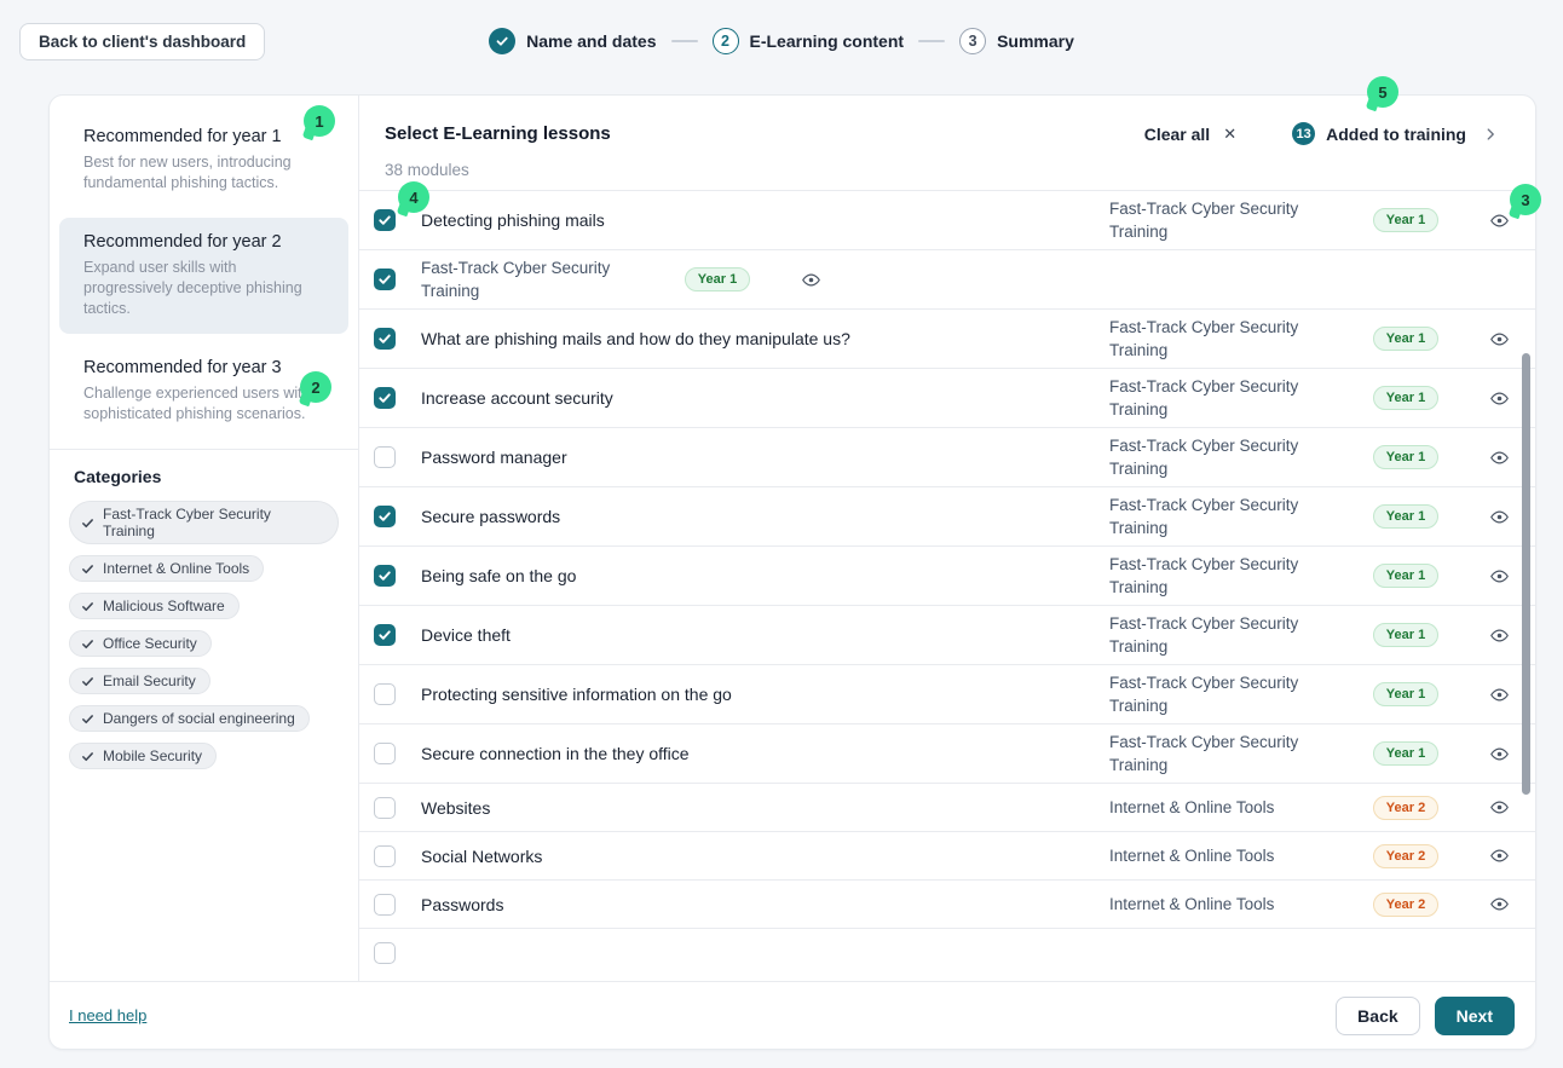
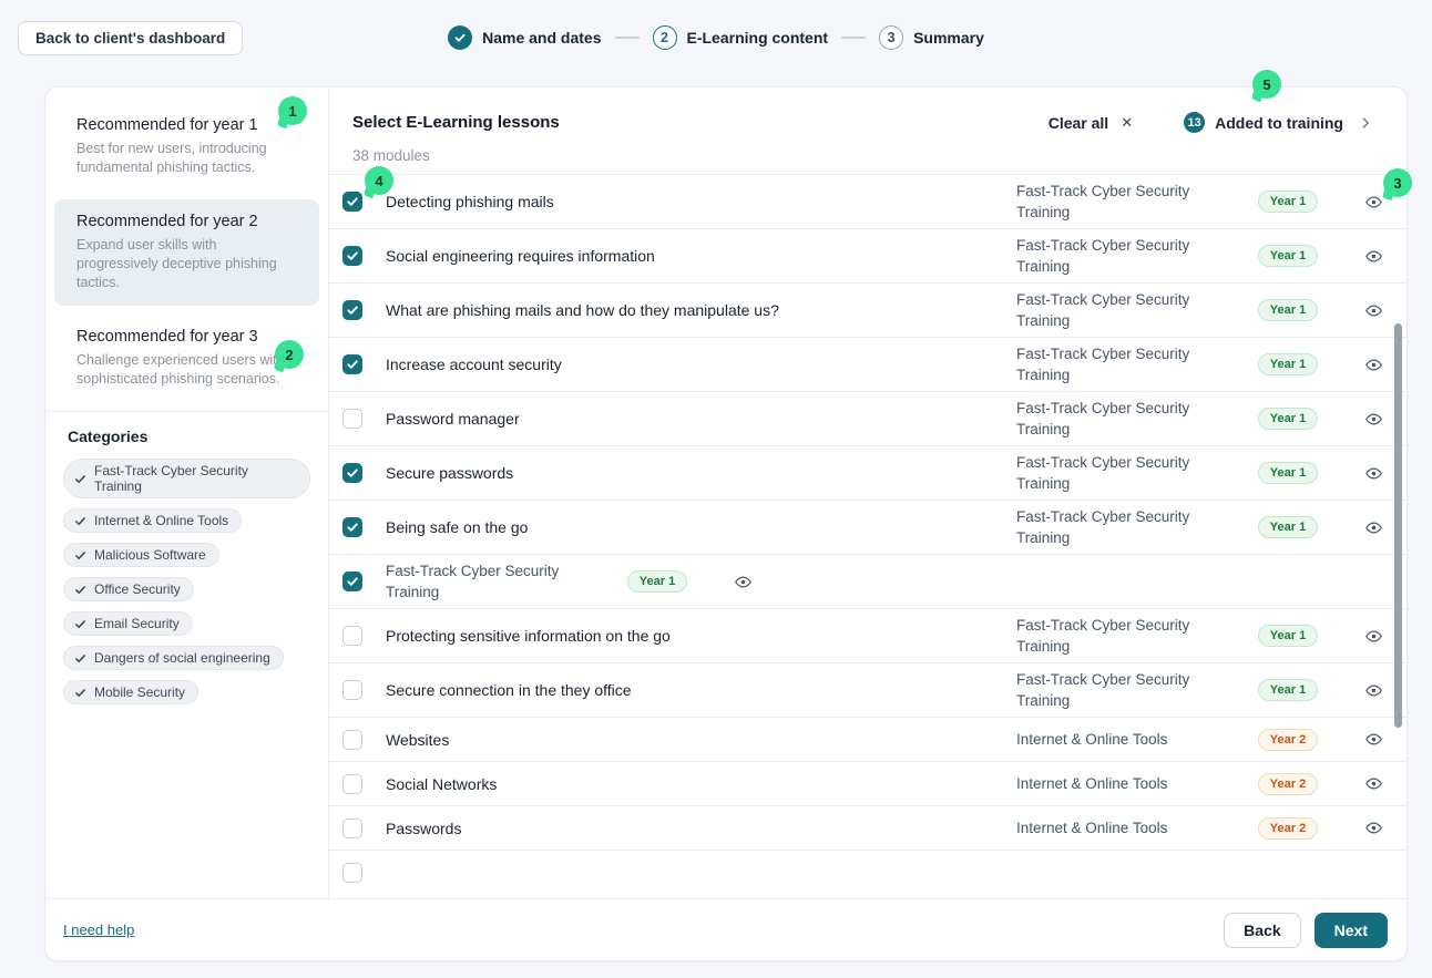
  Back to client's dashboard
  Name and dates
  2
  E-Learning content
  3
  Summary
  Recommended for year 1
  Best for new users, introducing fundamental phishing tactics.
  Recommended for year 2
  Expand user skills with progressively deceptive phishing tactics.
  Recommended for year 3
  Challenge experienced users wit sophisticated phishing scenarios.
  Categories
  Fast-Track Cyber Security Training
  Internet & Online Tools
  Malicious Software
  Office Security
  Email Security
  Dangers of social engineering
  Mobile Security
  Select E-Learning lessons
  Clear all
  ✕
  13
  Added to training
  38 modules
  Detecting phishing mails
  Fast-Track Cyber Security Training
  Year 1
+ Social engineering requires information
  Fast-Track Cyber Security Training
  Year 1
  What are phishing mails and how do they manipulate us?
  Fast-Track Cyber Security Training
  Year 1
  Increase account security
  Fast-Track Cyber Security Training
  Year 1
  Password manager
  Fast-Track Cyber Security Training
  Year 1
  Secure passwords
  Fast-Track Cyber Security Training
  Year 1
  Being safe on the go
  Fast-Track Cyber Security Training
  Year 1
- Device theft
  Fast-Track Cyber Security Training
  Year 1
  Protecting sensitive information on the go
  Fast-Track Cyber Security Training
  Year 1
  Secure connection in the they office
  Fast-Track Cyber Security Training
  Year 1
  Websites
  Internet & Online Tools
  Year 2
  Social Networks
  Internet & Online Tools
  Year 2
  Passwords
  Internet & Online Tools
  Year 2
  I need help
  Back
  Next
  1
  2
  3
  4
  5
